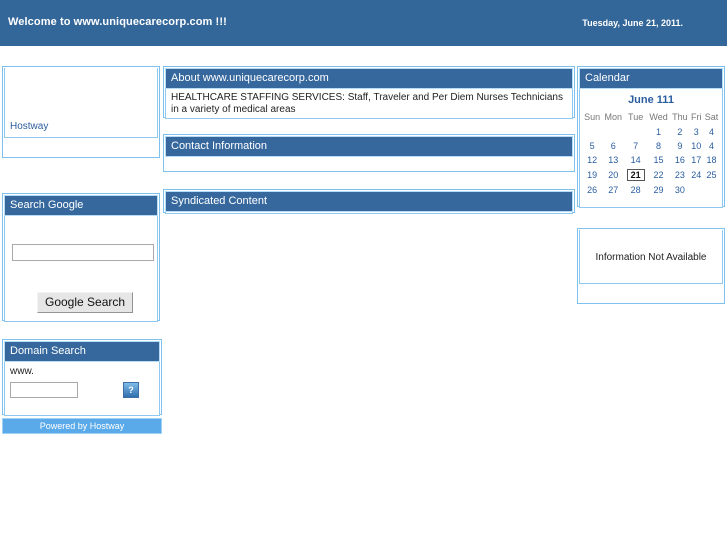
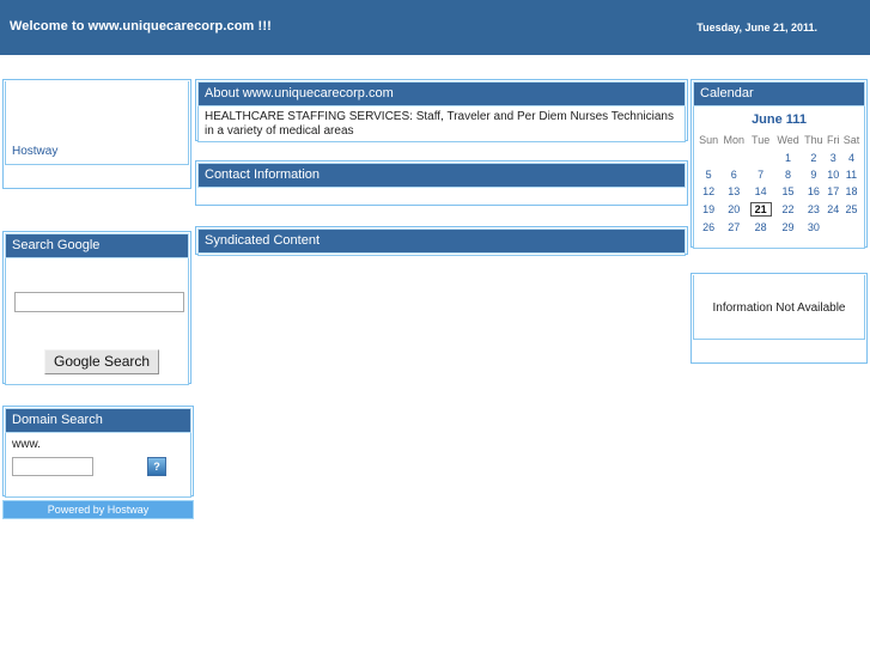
  Welcome to www.uniquecarecorp.com !!!
  Tuesday, June 21, 2011.
  Hostway
  Search Google
  Google Search
  Domain Search
  www.
  ?
  Powered by Hostway
  About www.uniquecarecorp.com
  HEALTHCARE STAFFING SERVICES: Staff, Traveler and Per Diem Nurses Technicians in a variety of medical areas
  Contact Information
  Syndicated Content
  Calendar
  June 111
  Sun	Mon	Tue	Wed	Thu	Fri	Sat
  			1	2	3	4
- 5	6	7	8	9	10	4
+ 5	6	7	8	9	10	11
  12	13	14	15	16	17	18
  19	20	21	22	23	24	25
  26	27	28	29	30
  Information Not Available
